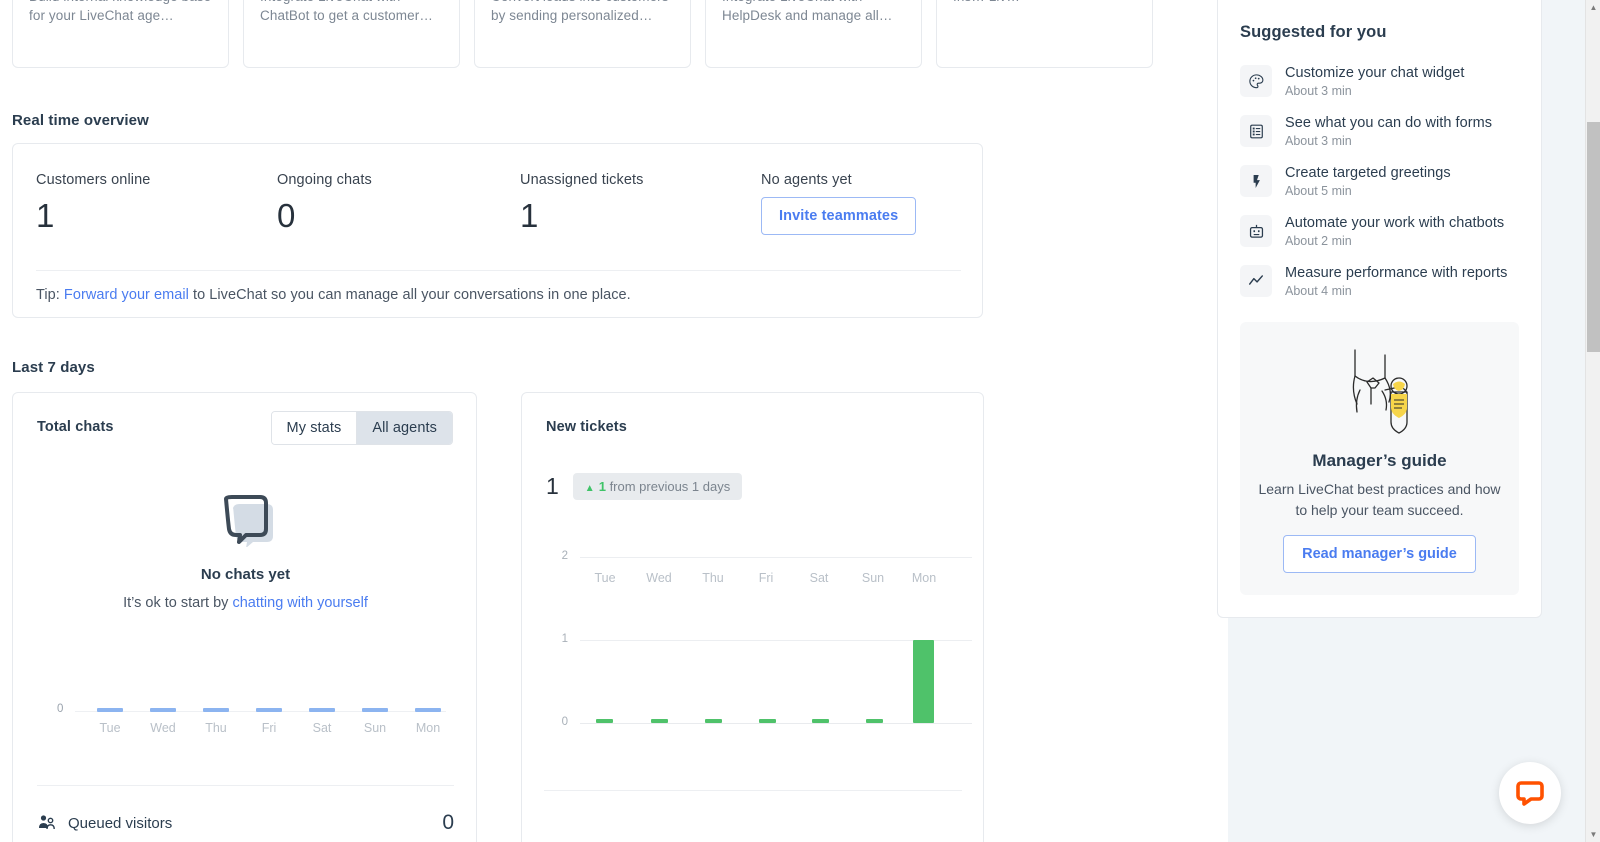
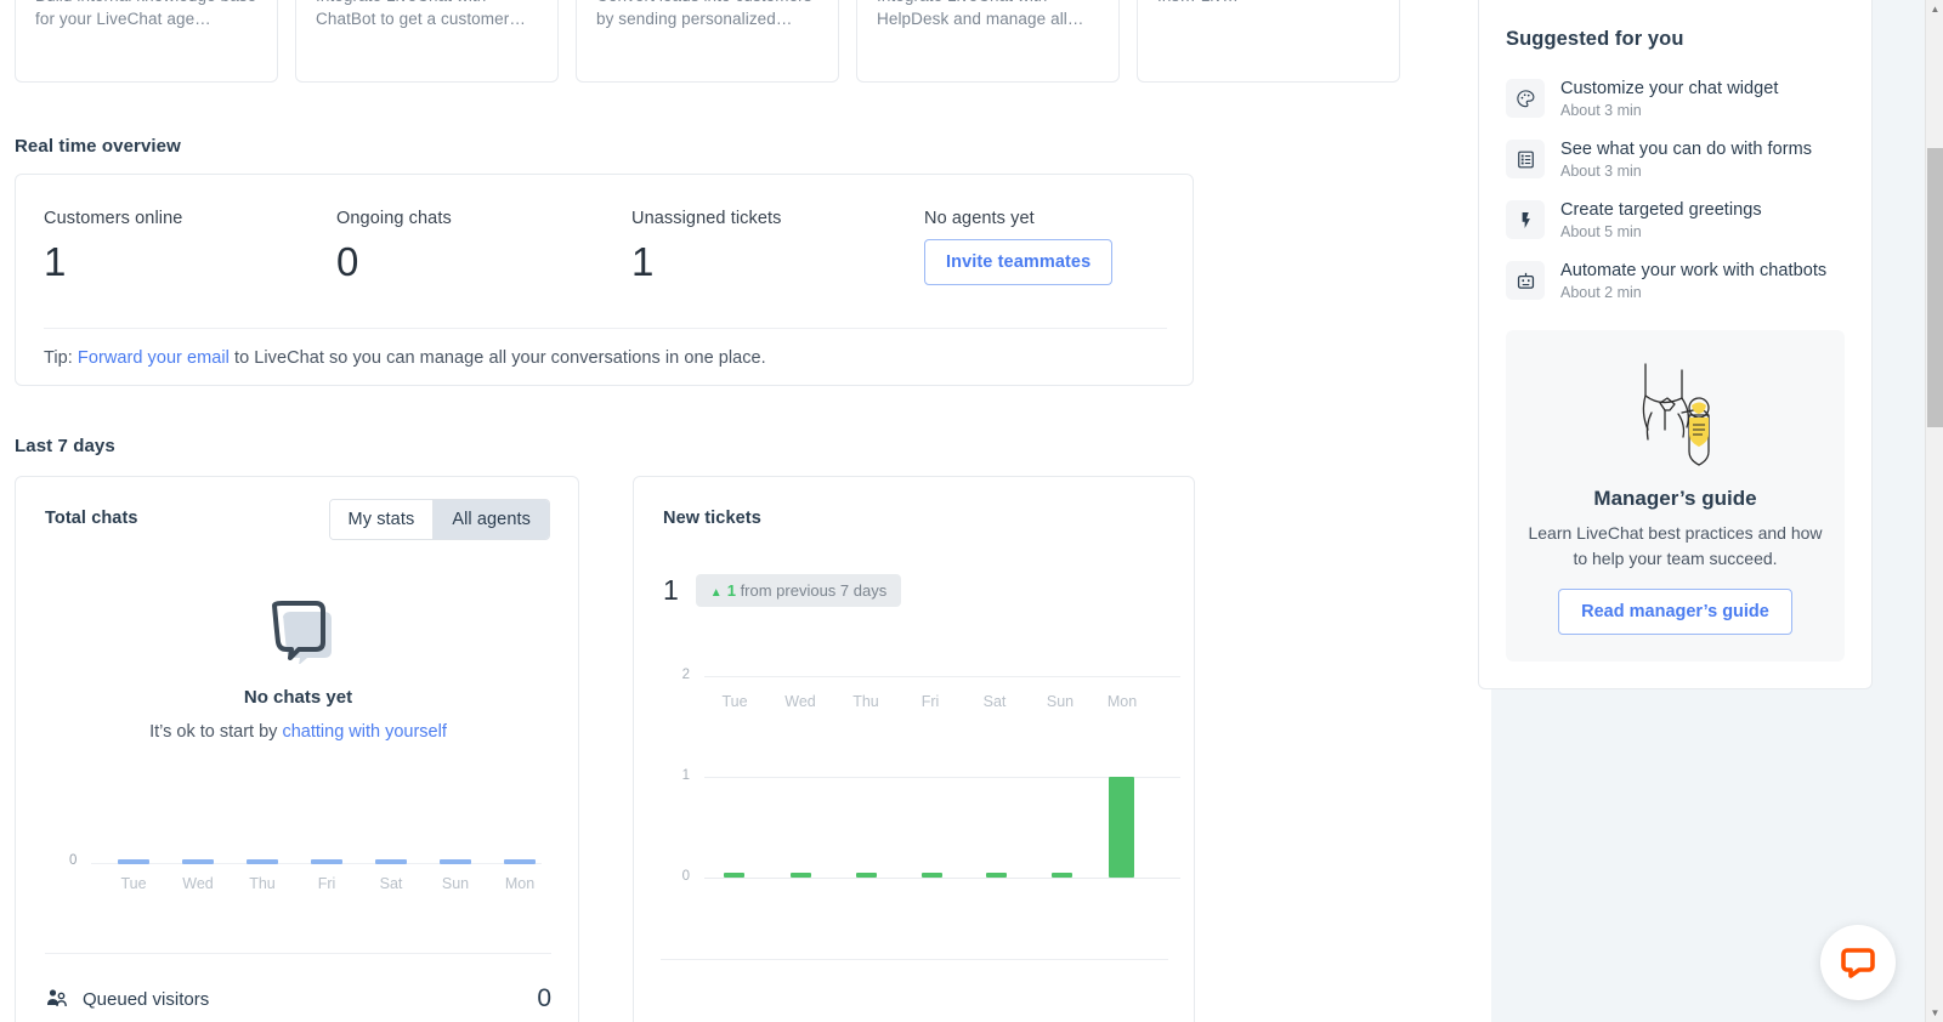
  Real time overview
  Customers online
  1
  Ongoing chats
  0
  Unassigned tickets
  1
  No agents yet
  Invite teammates
  Tip: Forward your email to LiveChat so you can manage all your conversations in one place.
  Last 7 days
  Total chats
  My stats
  All agents
  No chats yet
  It’s ok to start by chatting with yourself
  0
  Tue
  Wed
  Thu
  Fri
  Sat
  Sun
  Mon
  Queued visitors
  0
  New tickets
  1
- ▲ 1 from previous 1 days
+ ▲ 1 from previous 7 days
  2
  1
  0
  Tue
  Wed
  Thu
  Fri
  Sat
  Sun
  Mon
  Suggested for you
  Customize your chat widget
  About 3 min
  See what you can do with forms
  About 3 min
  Create targeted greetings
  About 5 min
  Automate your work with chatbots
  About 2 min
- Measure performance with reports
- About 4 min
  Manager’s guide
  Learn LiveChat best practices and how to help your team succeed.
  Read manager’s guide
  ▲
  ▼
